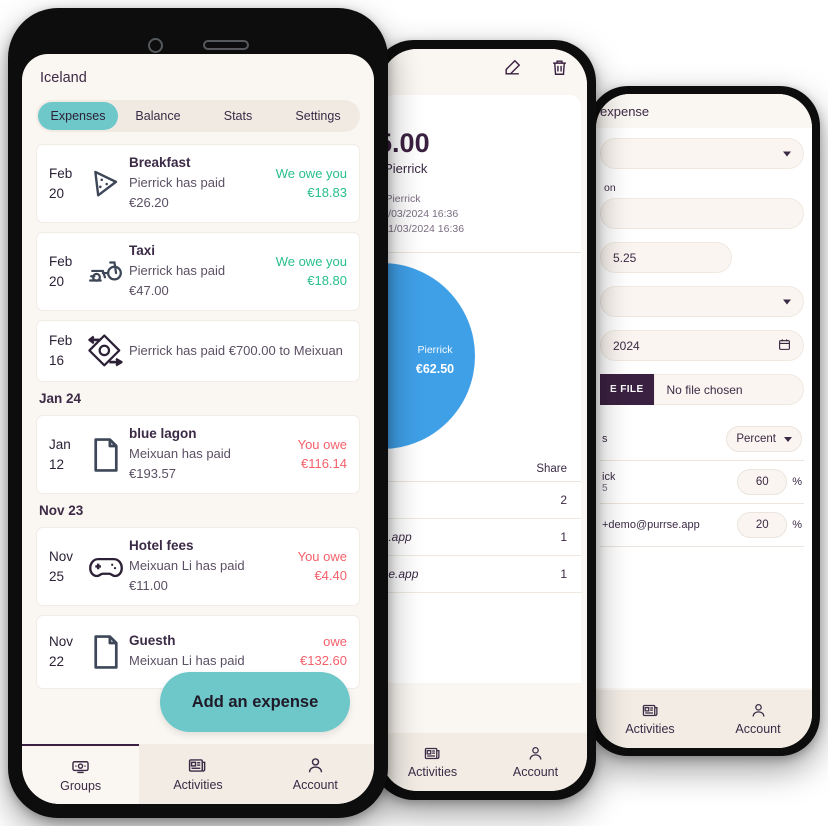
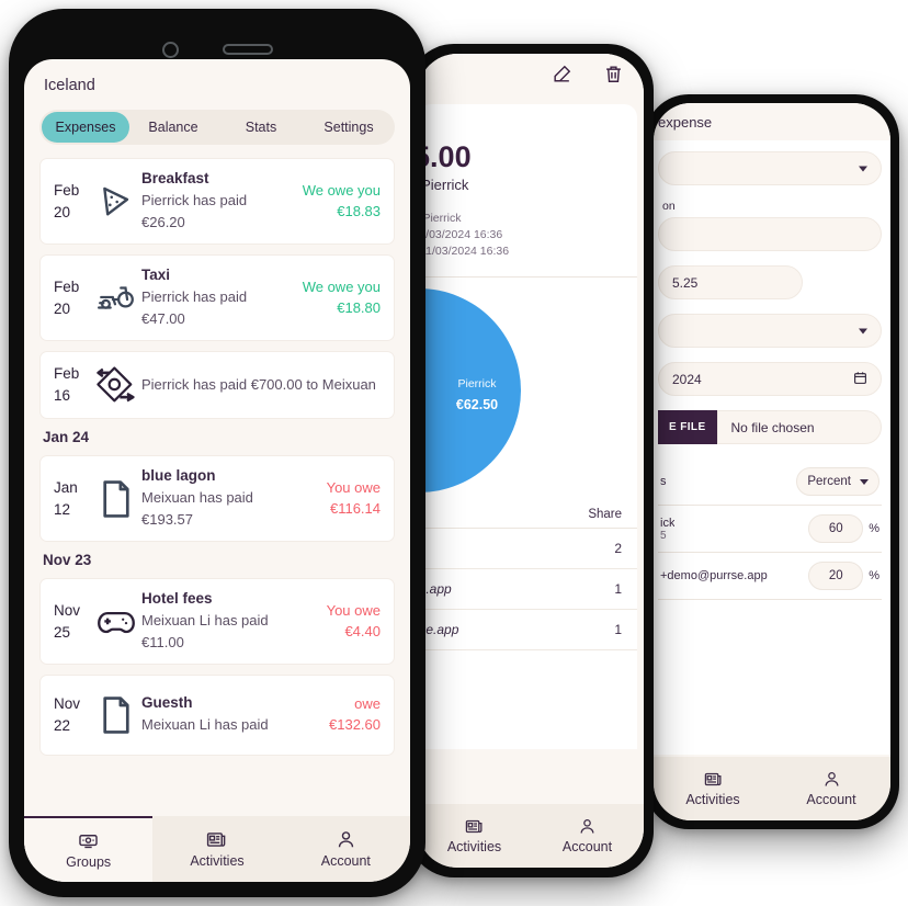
  expense
  on
  5.25
  2024
  E FILE
  No file chosen
  s
  Percent
  ick
  5
  60
  %
  +demo@purrse.app
  20
  %
  Activities
  Account
  Pierrick
  €62.50
  Share
  2
  1
  1
  Activities
  Account
  Iceland
  Expenses
  Balance
  Stats
  Settings
  Feb
  20
  Breakfast
  Pierrick has paid
  €26.20
  We owe you
  €18.83
  Feb
  20
  Taxi
  Pierrick has paid
  €47.00
  We owe you
  €18.80
  Feb
  16
  Pierrick has paid €700.00 to Meixuan
  Jan 24
  Jan
  12
  blue lagon
  Meixuan has paid
  €193.57
  You owe
  €116.14
  Nov 23
  Nov
  25
  Hotel fees
  Meixuan Li has paid
  €11.00
  You owe
  €4.40
  Nov
  22
  Guesth
  Meixuan Li has paid
  owe
  €132.60
  Groups
  Activities
  Account
- Add an expense
